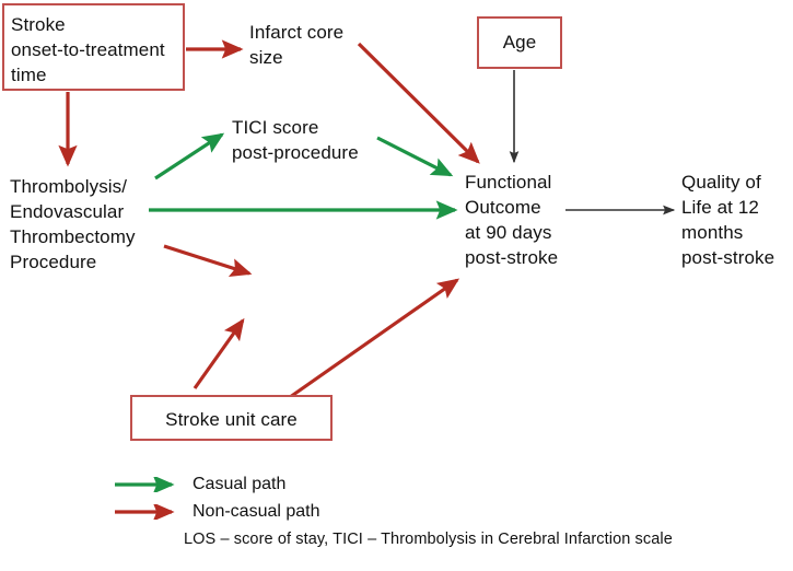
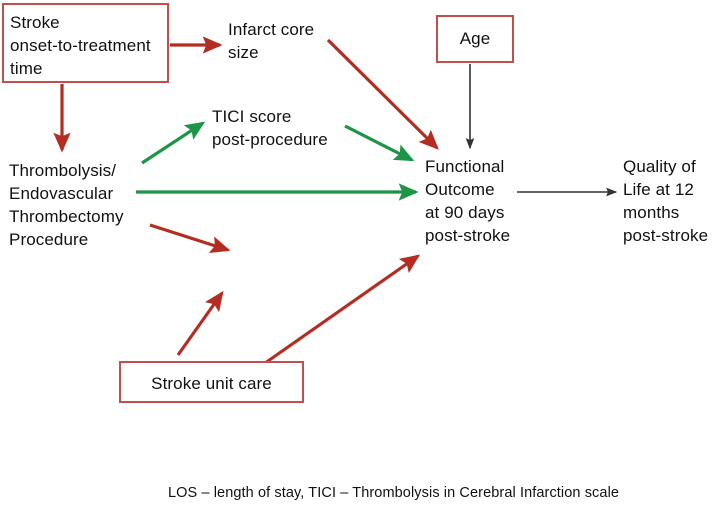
  Stroke
  onset-to-treatment
  time
  Infarct core
  size
  TICI score
  post-procedure
  Thrombolysis/
  Endovascular
  Thrombectomy
  Procedure
  Age
  Functional
  Outcome
  at 90 days
  post-stroke
  Quality of
  Life at 12
  months
  post-stroke
  Stroke unit care
- Casual path
- Non-casual path
- LOS – score of stay, TICI – Thrombolysis in Cerebral Infarction scale
+ LOS – length of stay, TICI – Thrombolysis in Cerebral Infarction scale
